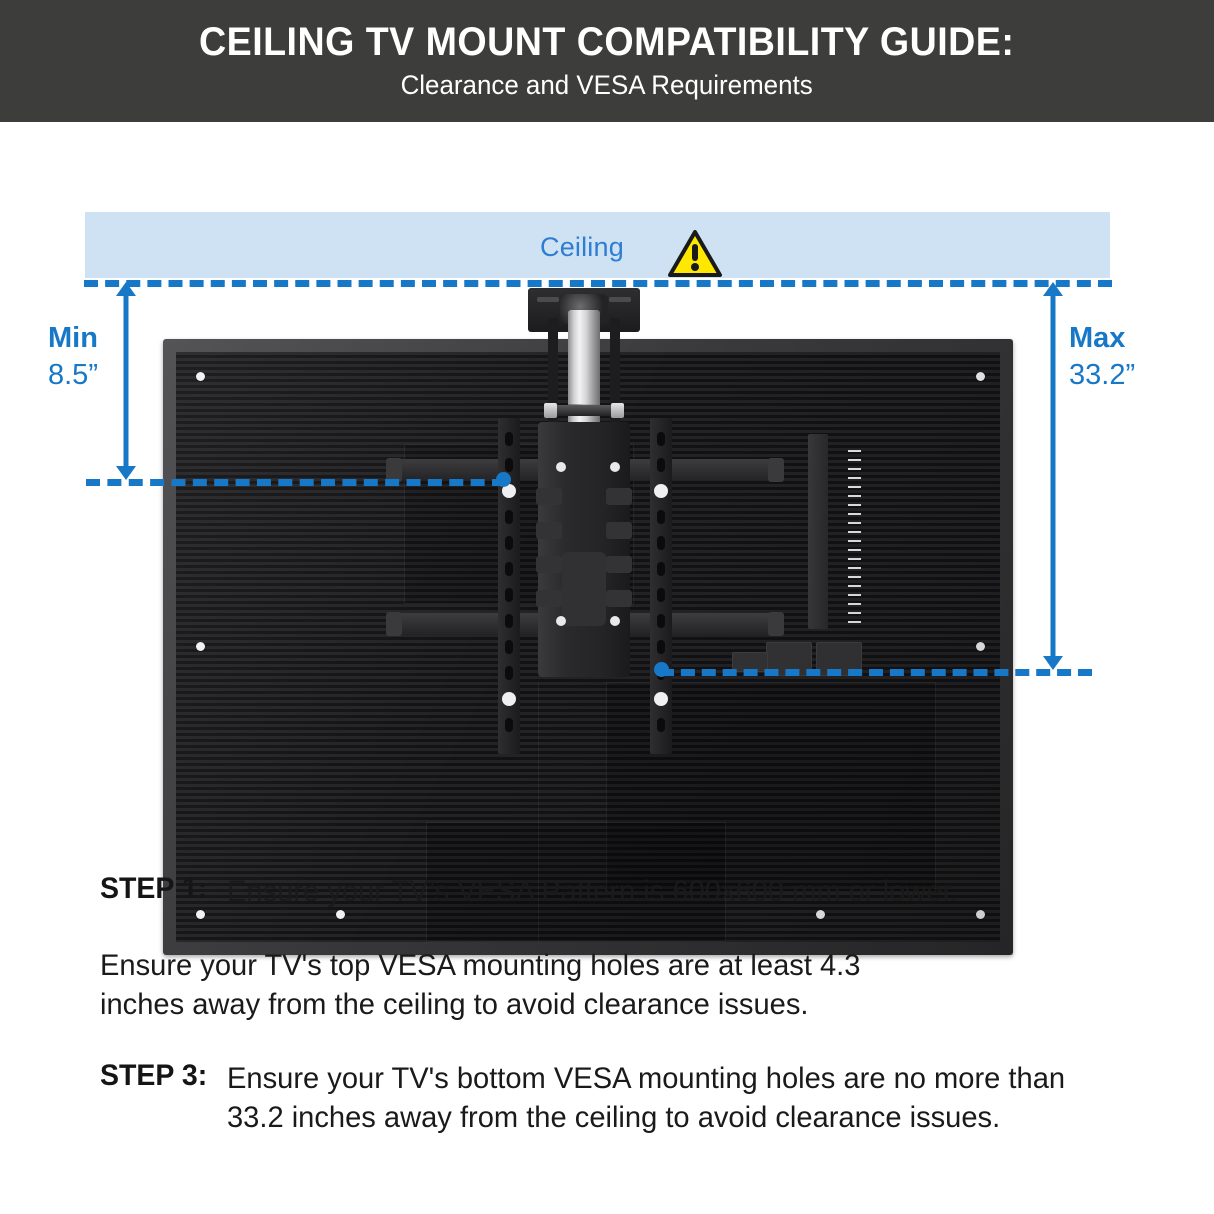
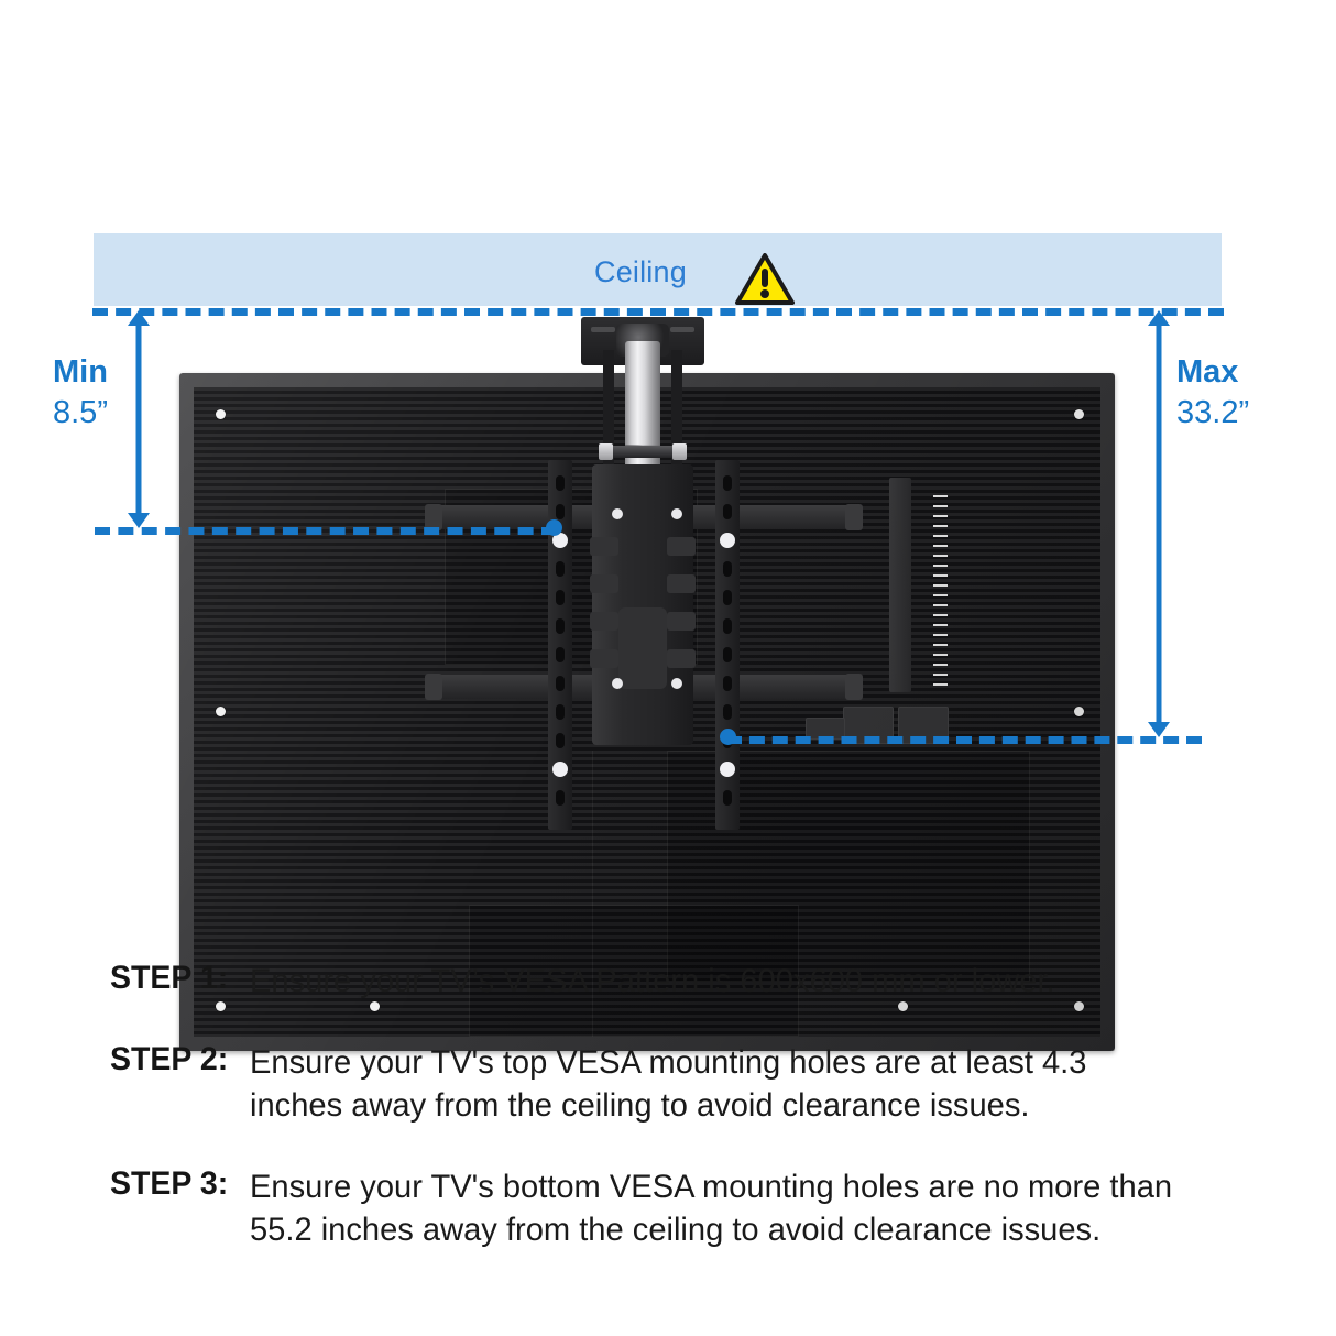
- CEILING TV MOUNT COMPATIBILITY GUIDE:
- Clearance and VESA Requirements
  Ceiling
  Min
  8.5”
  Max
  33.2”
  STEP 1:
  Ensure your TV’s VESA Pattern is 600x600 mm or lower.
+ STEP 2:
  Ensure your TV's top VESA mounting holes are at least 4.3 inches away from the ceiling to avoid clearance issues.
  STEP 3:
- Ensure your TV's bottom VESA mounting holes are no more than 33.2 inches away from the ceiling to avoid clearance issues.
+ Ensure your TV's bottom VESA mounting holes are no more than 55.2 inches away from the ceiling to avoid clearance issues.
